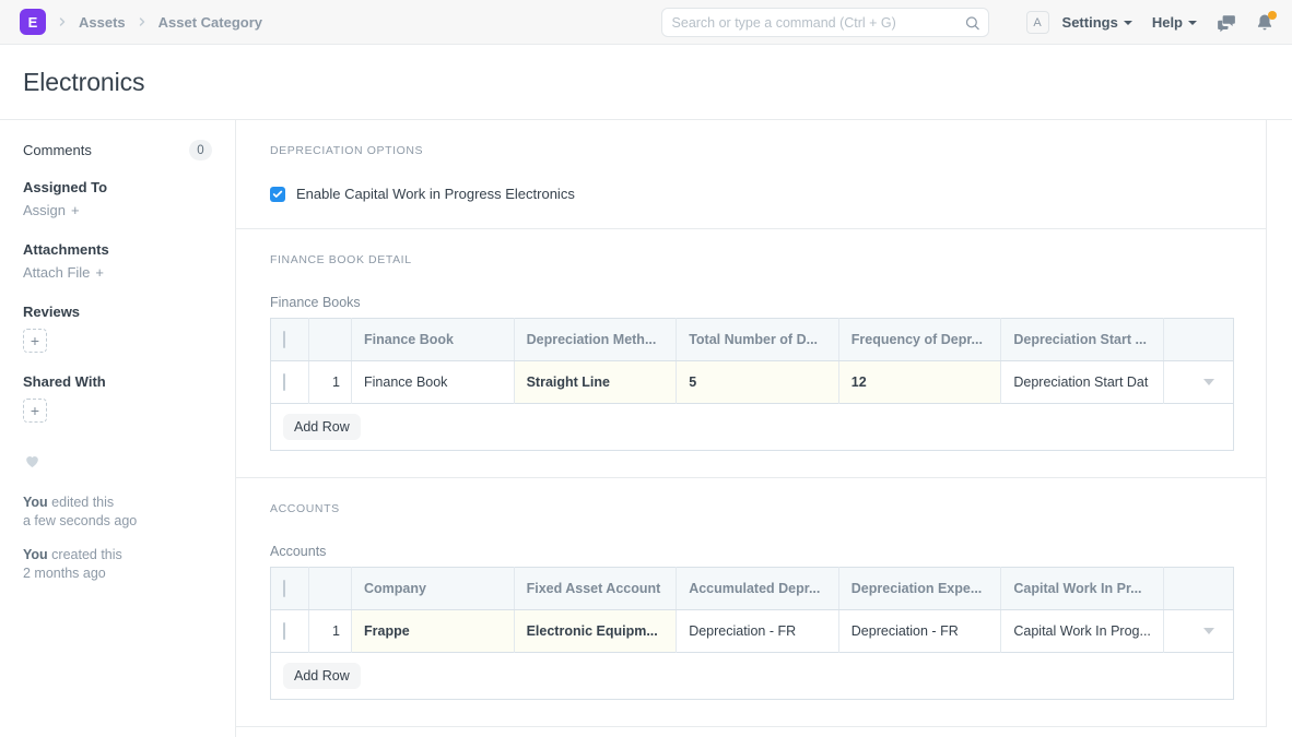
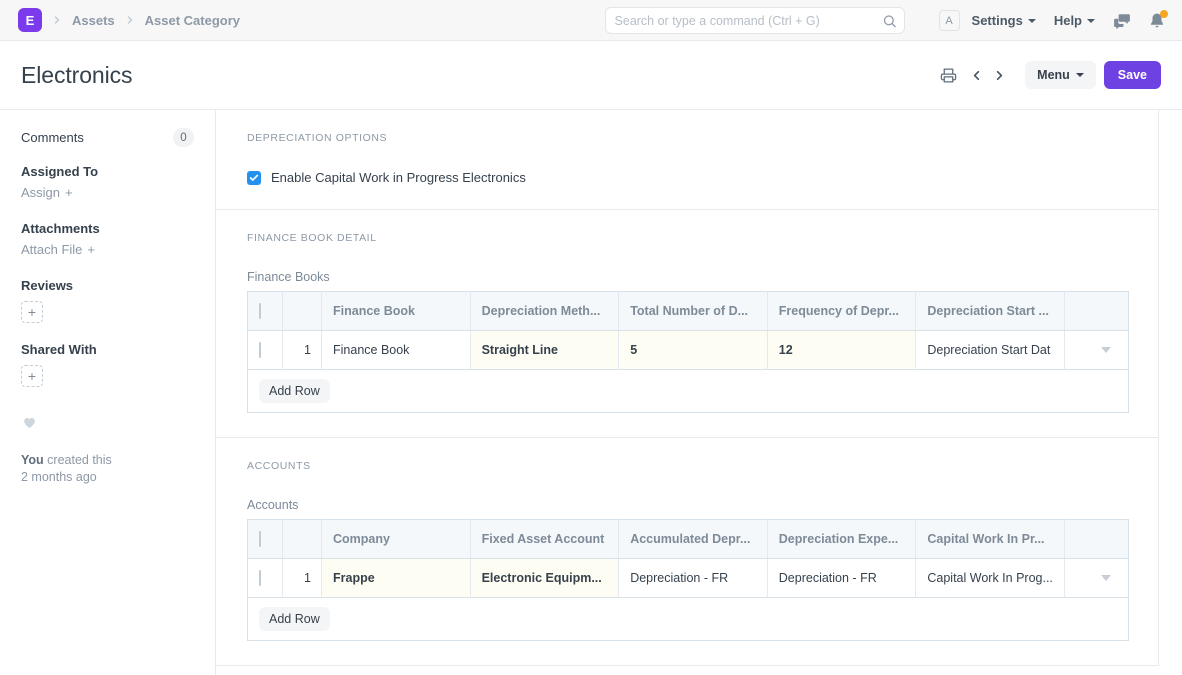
  E
  Assets
  Asset Category
  Search or type a command (Ctrl + G)
  A
  Settings
  Help
  Electronics
+ Menu
+ Save
  Comments
  0
  Assigned To
  Assign
  +
  Attachments
  Attach File
  +
  Reviews
  +
  Shared With
  +
- You edited this
- a few seconds ago
  You created this
  2 months ago
  DEPRECIATION OPTIONS
  Enable Capital Work in Progress Electronics
  FINANCE BOOK DETAIL
  Finance Books
  		Finance Book	Depreciation Meth...	Total Number of D...	Frequency of Depr...	Depreciation Start ...
  	1	Finance Book	Straight Line	5	12	Depreciation Start Dat
  Add Row
  ACCOUNTS
  Accounts
  		Company	Fixed Asset Account	Accumulated Depr...	Depreciation Expe...	Capital Work In Pr...
  	1	Frappe	Electronic Equipm...	Depreciation - FR	Depreciation - FR	Capital Work In Prog...
  Add Row
